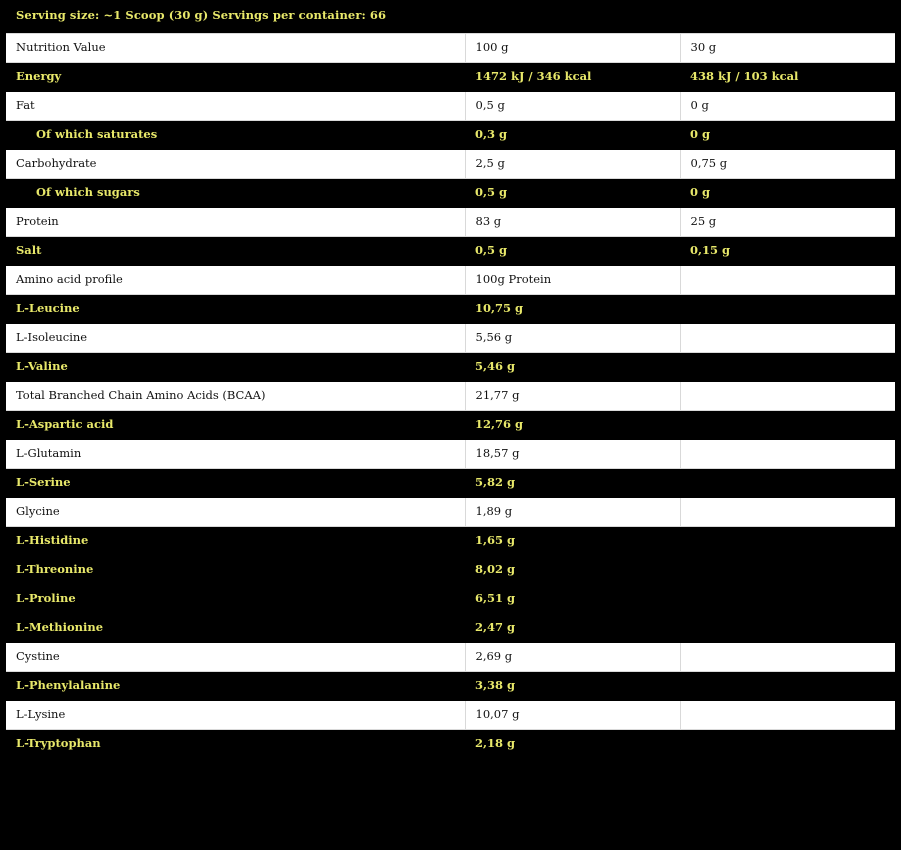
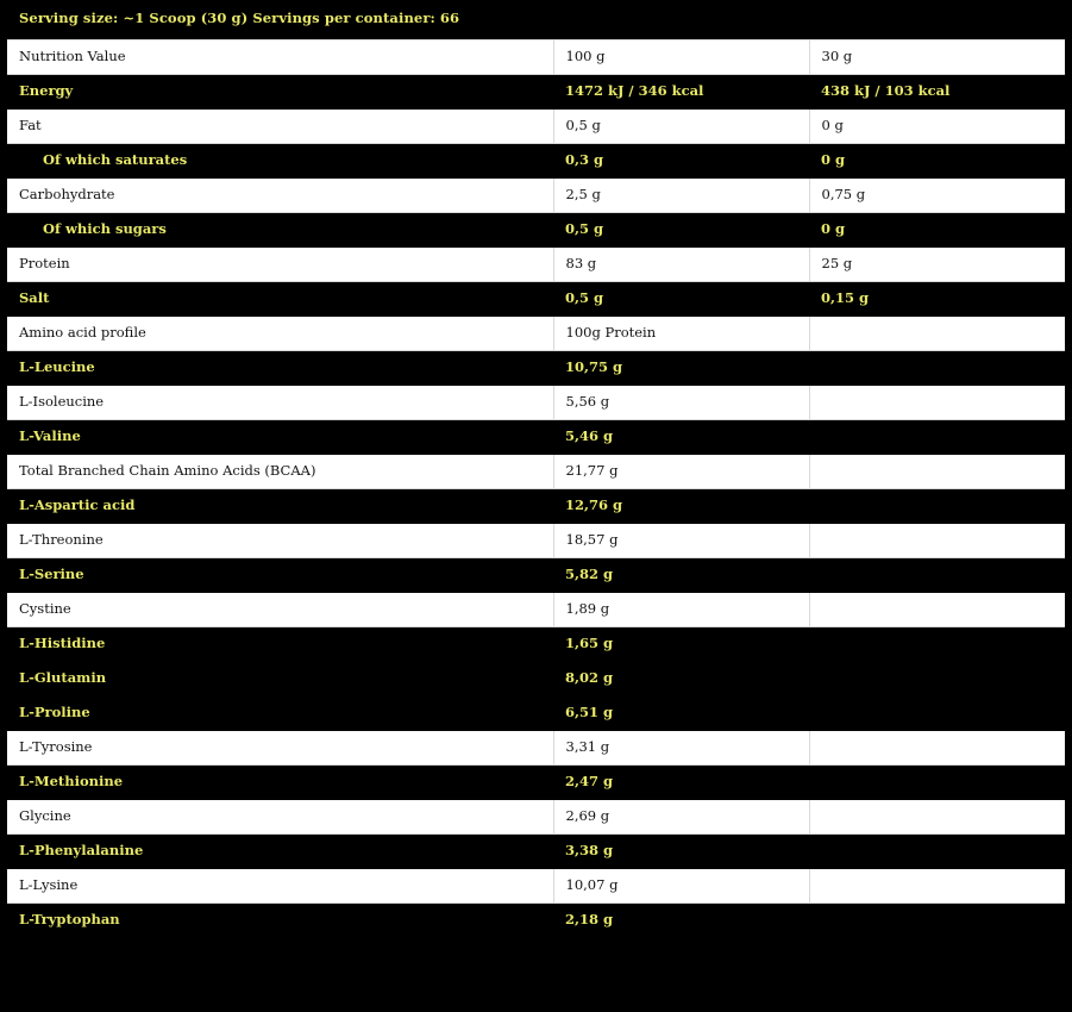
  Serving size: ~1 Scoop (30 g) Servings per container: 66
  Nutrition Value	100 g	30 g
  Energy	1472 kJ / 346 kcal	438 kJ / 103 kcal
  Fat	0,5 g	0 g
  Of which saturates	0,3 g	0 g
  Carbohydrate	2,5 g	0,75 g
  Of which sugars	0,5 g	0 g
  Protein	83 g	25 g
  Salt	0,5 g	0,15 g
  Amino acid profile	100g Protein
  L-Leucine	10,75 g
  L-Isoleucine	5,56 g
  L-Valine	5,46 g
  Total Branched Chain Amino Acids (BCAA)	21,77 g
  L-Aspartic acid	12,76 g
- L-Glutamin	18,57 g
+ L-Threonine	18,57 g
  L-Serine	5,82 g
- Glycine	1,89 g
+ Cystine	1,89 g
  L-Histidine	1,65 g
- L-Threonine	8,02 g
+ L-Glutamin	8,02 g
  L-Proline	6,51 g
+ L-Tyrosine	3,31 g
  L-Methionine	2,47 g
- Cystine	2,69 g
+ Glycine	2,69 g
  L-Phenylalanine	3,38 g
  L-Lysine	10,07 g
  L-Tryptophan	2,18 g
